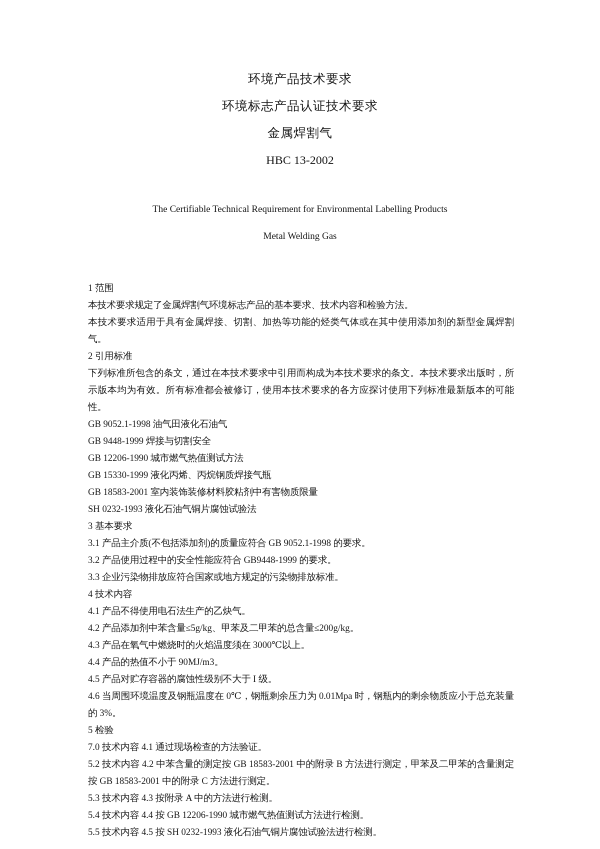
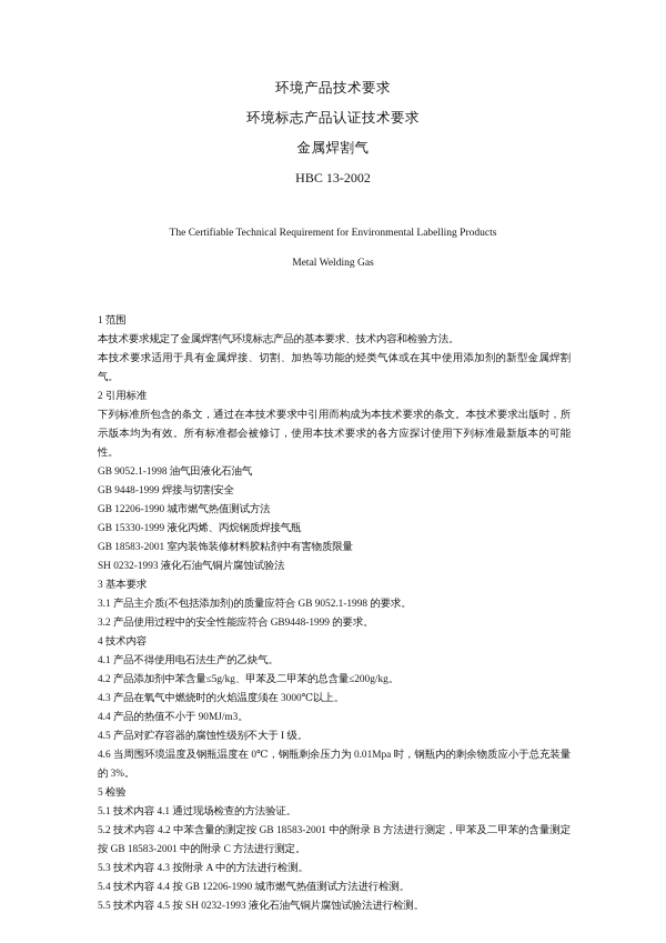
  环境产品技术要求
  环境标志产品认证技术要求
  金属焊割气
  HBC 13-2002
  The Certifiable Technical Requirement for Environmental Labelling Products
  Metal Welding Gas
  1 范围
  本技术要求规定了金属焊割气环境标志产品的基本要求、技术内容和检验方法。
  本技术要求适用于具有金属焊接、切割、加热等功能的烃类气体或在其中使用添加剂的新型金属焊割气。
  2 引用标准
  下列标准所包含的条文，通过在本技术要求中引用而构成为本技术要求的条文。本技术要求出版时，所示版本均为有效。所有标准都会被修订，使用本技术要求的各方应探讨使用下列标准最新版本的可能性。
  GB 9052.1-1998 油气田液化石油气
  GB 9448-1999 焊接与切割安全
  GB 12206-1990 城市燃气热值测试方法
  GB 15330-1999 液化丙烯、丙烷钢质焊接气瓶
  GB 18583-2001 室内装饰装修材料胶粘剂中有害物质限量
  SH 0232-1993 液化石油气铜片腐蚀试验法
  3 基本要求
  3.1 产品主介质(不包括添加剂)的质量应符合 GB 9052.1-1998 的要求。
  3.2 产品使用过程中的安全性能应符合 GB9448-1999 的要求。
- 3.3 企业污染物排放应符合国家或地方规定的污染物排放标准。
  4 技术内容
  4.1 产品不得使用电石法生产的乙炔气。
  4.2 产品添加剂中苯含量≤5g/kg、甲苯及二甲苯的总含量≤200g/kg。
  4.3 产品在氧气中燃烧时的火焰温度须在 3000℃以上。
  4.4 产品的热值不小于 90MJ/m3。
  4.5 产品对贮存容器的腐蚀性级别不大于 I 级。
  4.6 当周围环境温度及钢瓶温度在 0℃，钢瓶剩余压力为 0.01Mpa 时，钢瓶内的剩余物质应小于总充装量的 3%。
  5 检验
- 7.0 技术内容 4.1 通过现场检查的方法验证。
+ 5.1 技术内容 4.1 通过现场检查的方法验证。
  5.2 技术内容 4.2 中苯含量的测定按 GB 18583-2001 中的附录 B 方法进行测定，甲苯及二甲苯的含量测定按 GB 18583-2001 中的附录 C 方法进行测定。
  5.3 技术内容 4.3 按附录 A 中的方法进行检测。
  5.4 技术内容 4.4 按 GB 12206-1990 城市燃气热值测试方法进行检测。
  5.5 技术内容 4.5 按 SH 0232-1993 液化石油气铜片腐蚀试验法进行检测。
